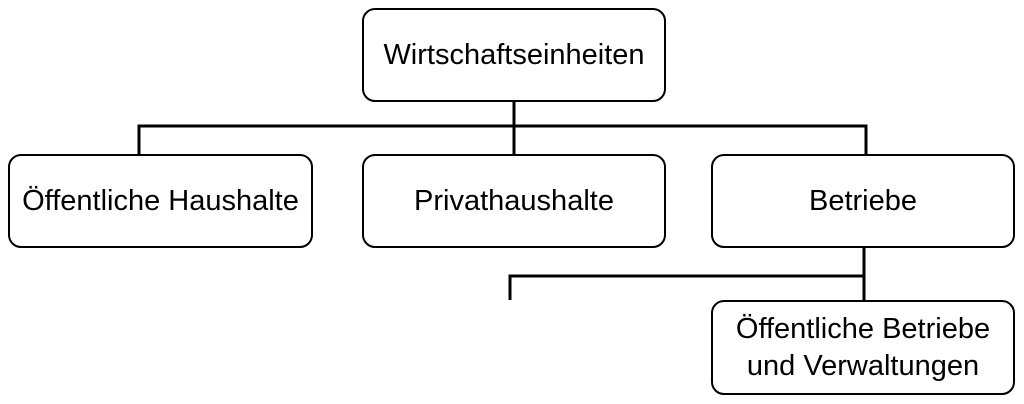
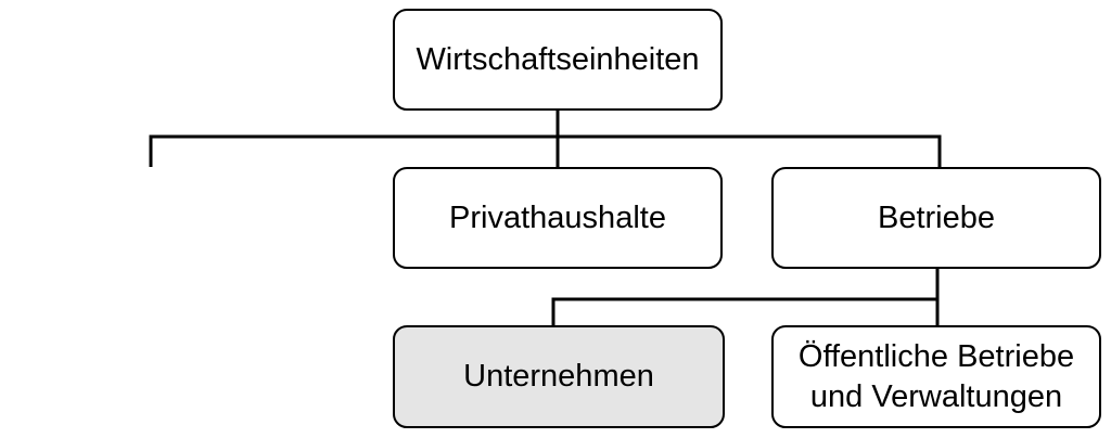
  Wirtschaftseinheiten
- Öffentliche Haushalte
  Privathaushalte
  Betriebe
+ Unternehmen
  Öffentliche Betriebe und Verwaltungen
